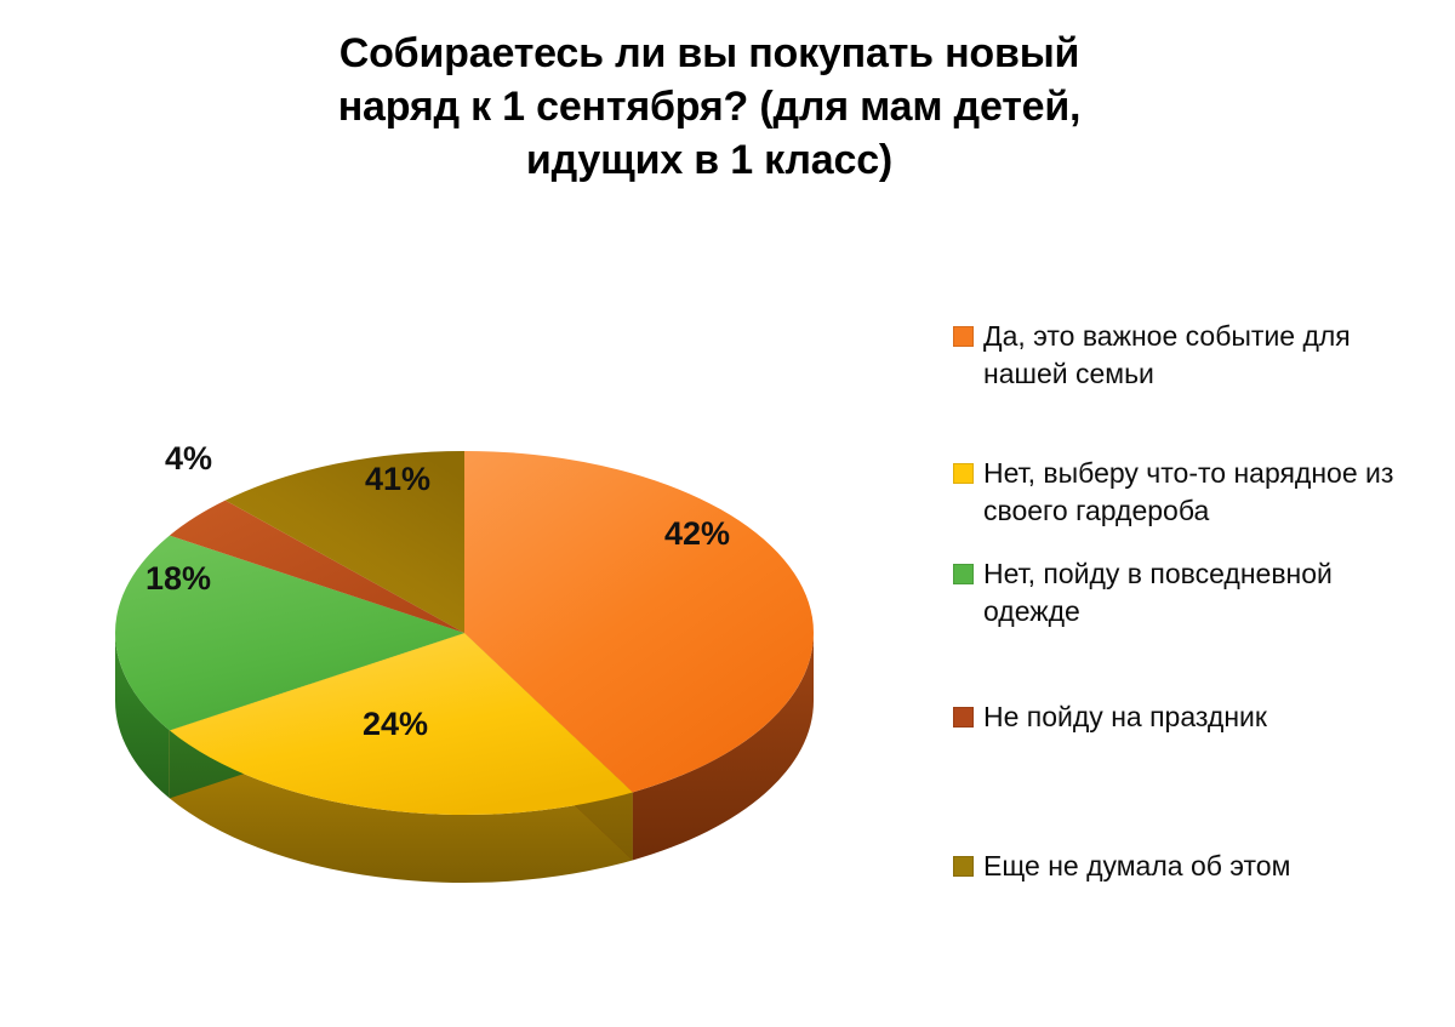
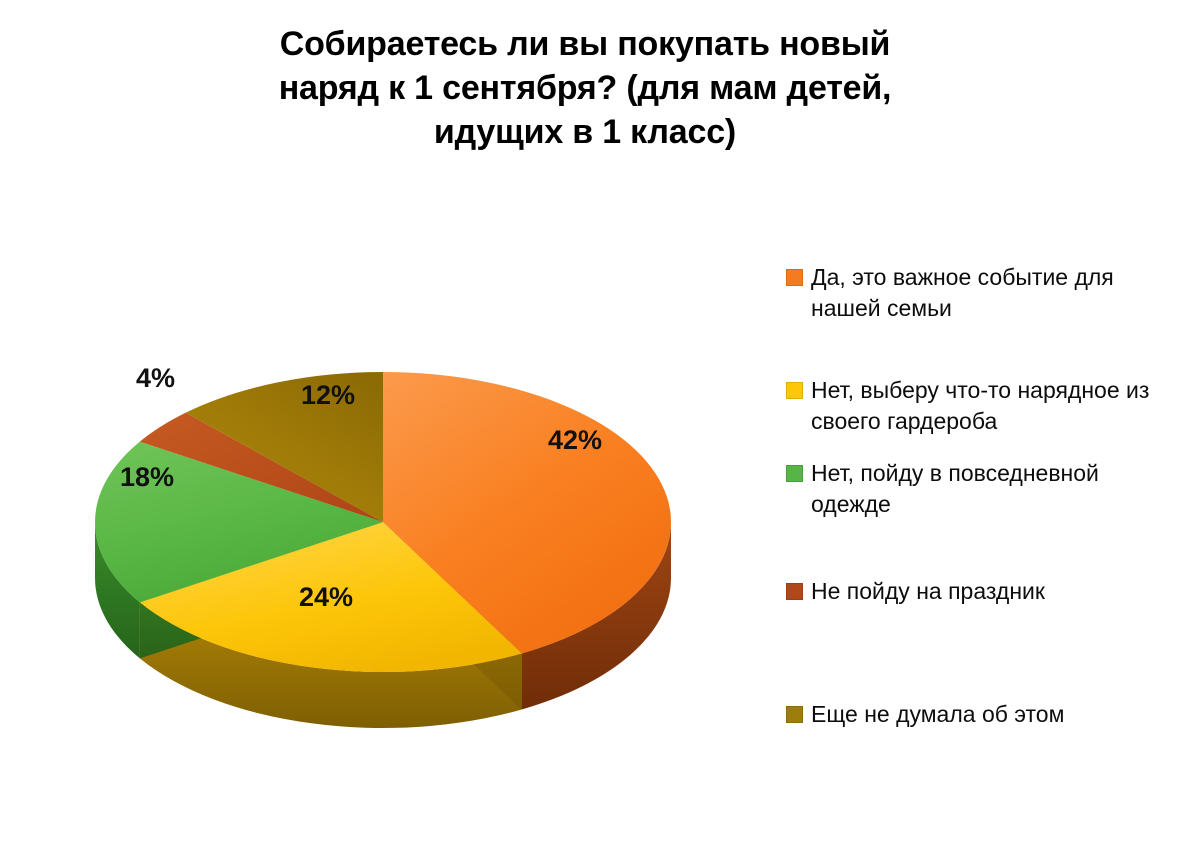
  Собираетесь ли вы покупать новый
  наряд к 1 сентября? (для мам детей,
  идущих в 1 класс)
  42%
  24%
  18%
  4%
- 41%
+ 12%
  Да, это важное событие для нашей семьи
  Нет, выберу что-то нарядное из своего гардероба
  Нет, пойду в повседневной одежде
  Не пойду на праздник
  Еще не думала об этом
